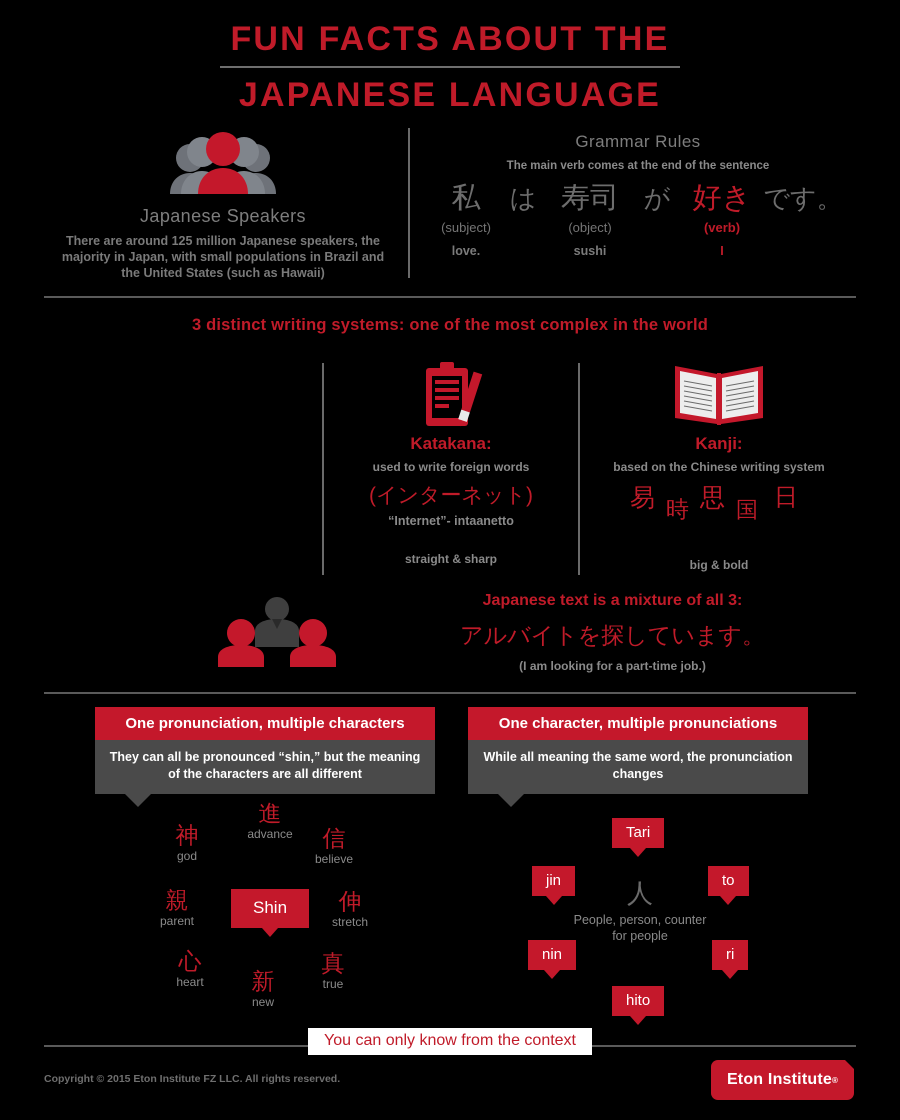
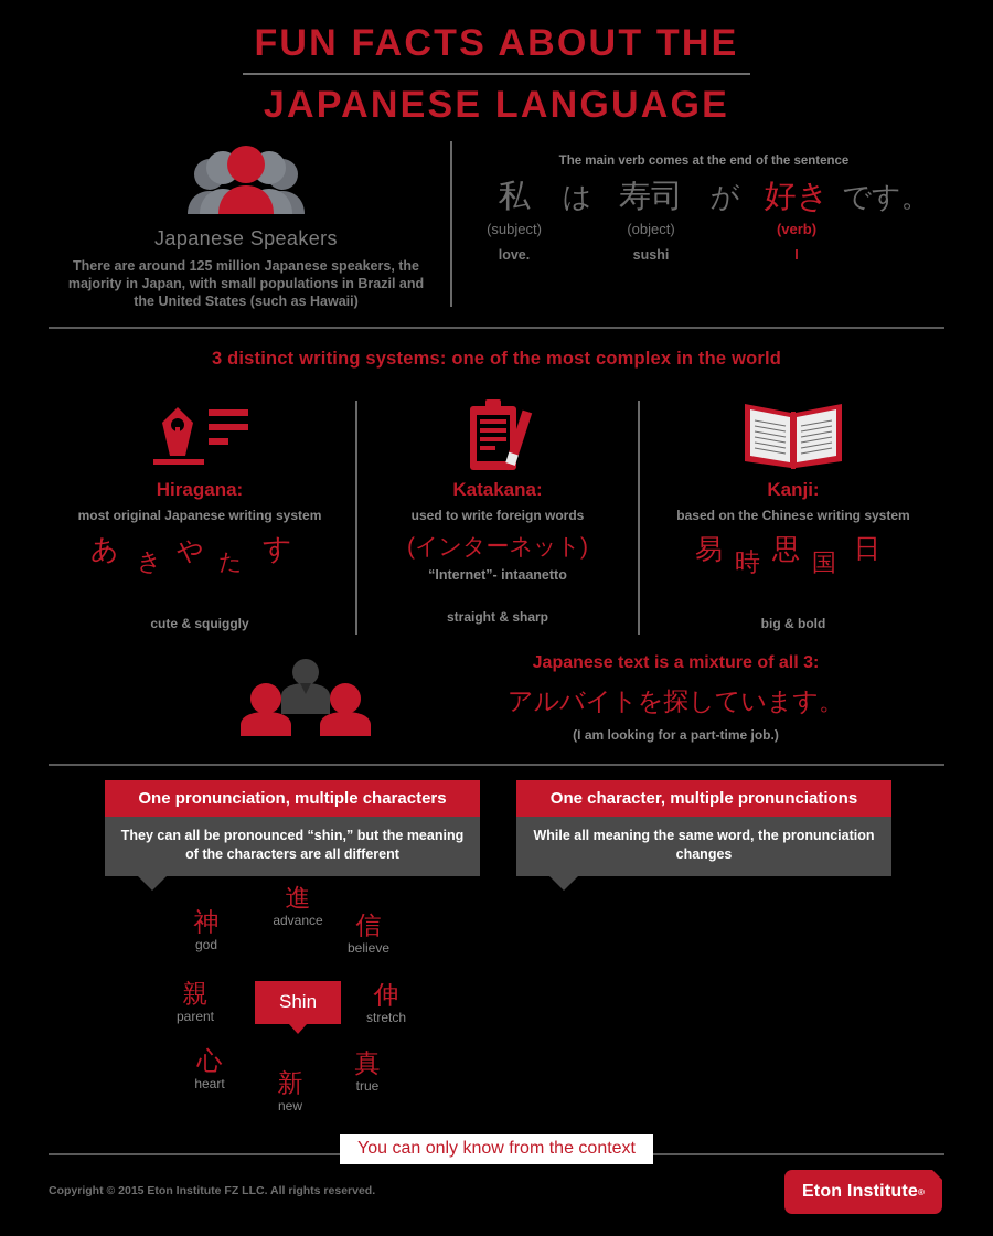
  FUN FACTS ABOUT THE
  JAPANESE LANGUAGE
  Japanese Speakers
  There are around 125 million Japanese speakers, the majority in Japan, with small populations in Brazil and the United States (such as Hawaii)
- Grammar Rules
  The main verb comes at the end of the sentence
  私
  (subject)
  love.
  は
  寿司
  (object)
  sushi
  が
  好き
  (verb)
  I
  です。
  3 distinct writing systems: one of the most complex in the world
+ Hiragana:
+ most original Japanese writing system
+ あ
+ き
+ や
+ た
+ す
+ cute & squiggly
  Katakana:
  used to write foreign words
  (インターネット)
  “Internet”- intaanetto
  straight & sharp
  Kanji:
  based on the Chinese writing system
  易
  時
  思
  国
  日
  big & bold
  Japanese text is a mixture of all 3:
  アルバイトを探しています。
  (I am looking for a part-time job.)
  One pronunciation, multiple characters
  They can all be pronounced “shin,” but the meaning of the characters are all different
  One character, multiple pronunciations
  While all meaning the same word, the pronunciation changes
  進
  advance
  神
  god
  信
  believe
  親
  parent
  Shin
  伸
  stretch
  心
  heart
  新
  new
  真
  true
- Tari
- jin
- to
- 人
- People, person, counter for people
- nin
- ri
- hito
  You can only know from the context
  Copyright © 2015 Eton Institute FZ LLC. All rights reserved.
  Eton Institute
  ®
